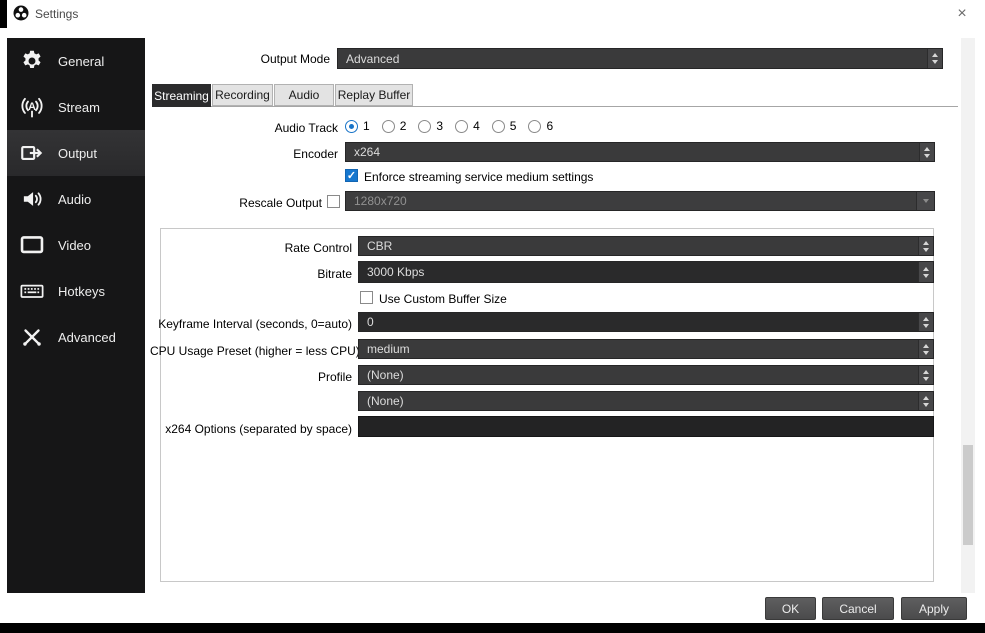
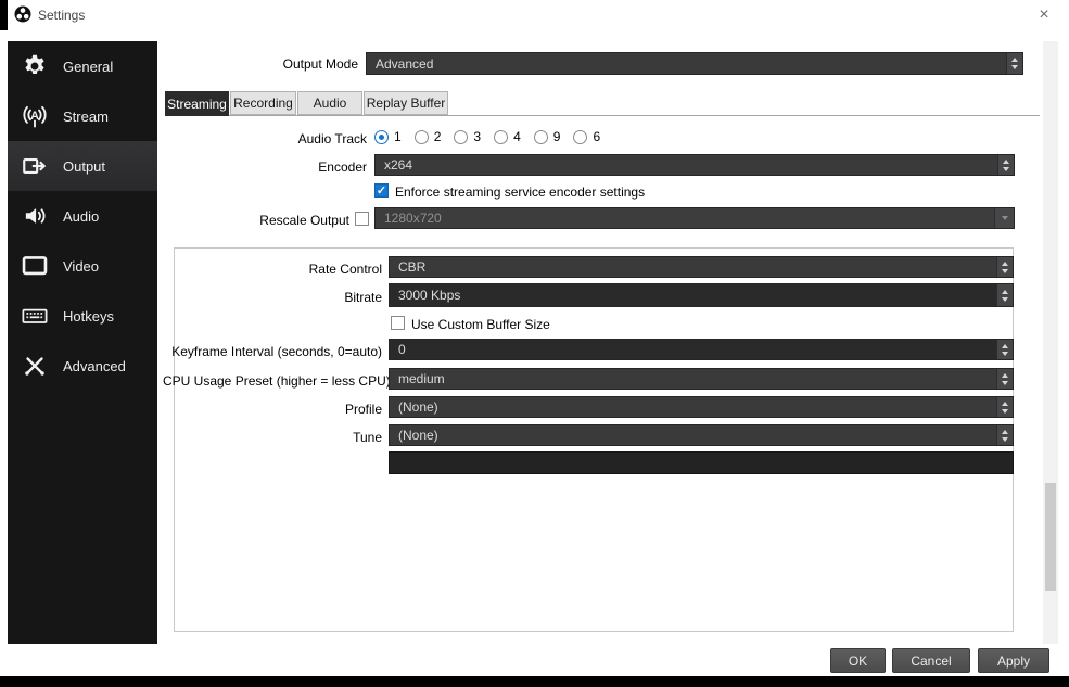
  Settings
  ×
  General
  A
  Stream
  Output
  Audio
  Video
  Hotkeys
  Advanced
  Output Mode
  Advanced
  Streaming
  Recording
  Audio
  Replay Buffer
  Audio Track
  1
  2
  3
  4
- 5
+ 9
  6
  Encoder
  x264
  ✓
- Enforce streaming service medium settings
+ Enforce streaming service encoder settings
  Rescale Output
  1280x720
  Rate Control
  CBR
  Bitrate
  3000 Kbps
  Use Custom Buffer Size
  Keyframe Interval (seconds, 0=auto)
  0
  CPU Usage Preset (higher = less CPU
  medium
  Profile
  (None)
+ Tune
  (None)
- x264 Options (separated by space)
  OK
  Cancel
  Apply
